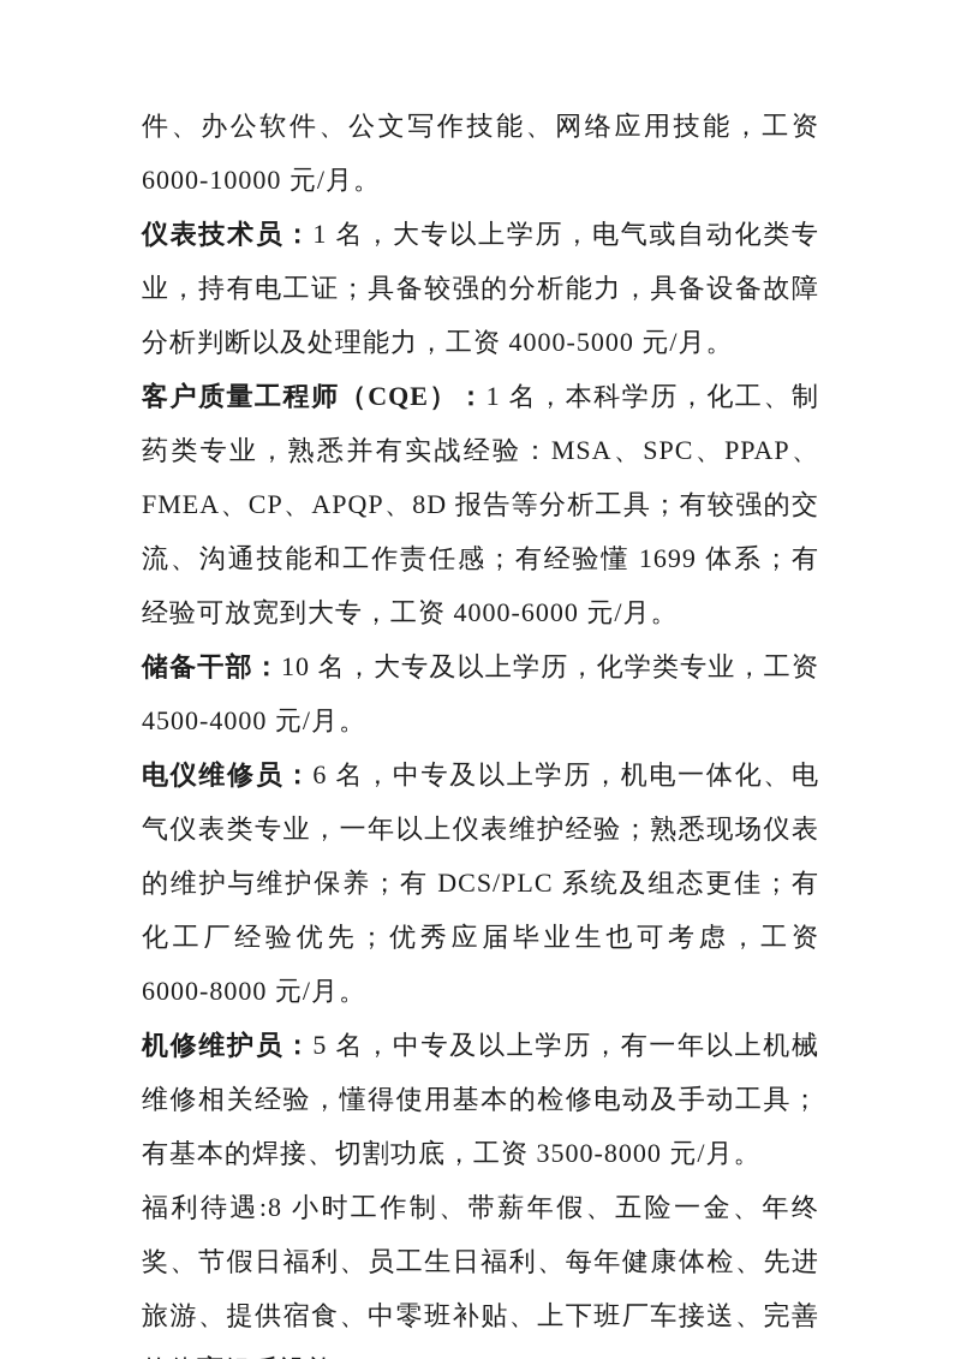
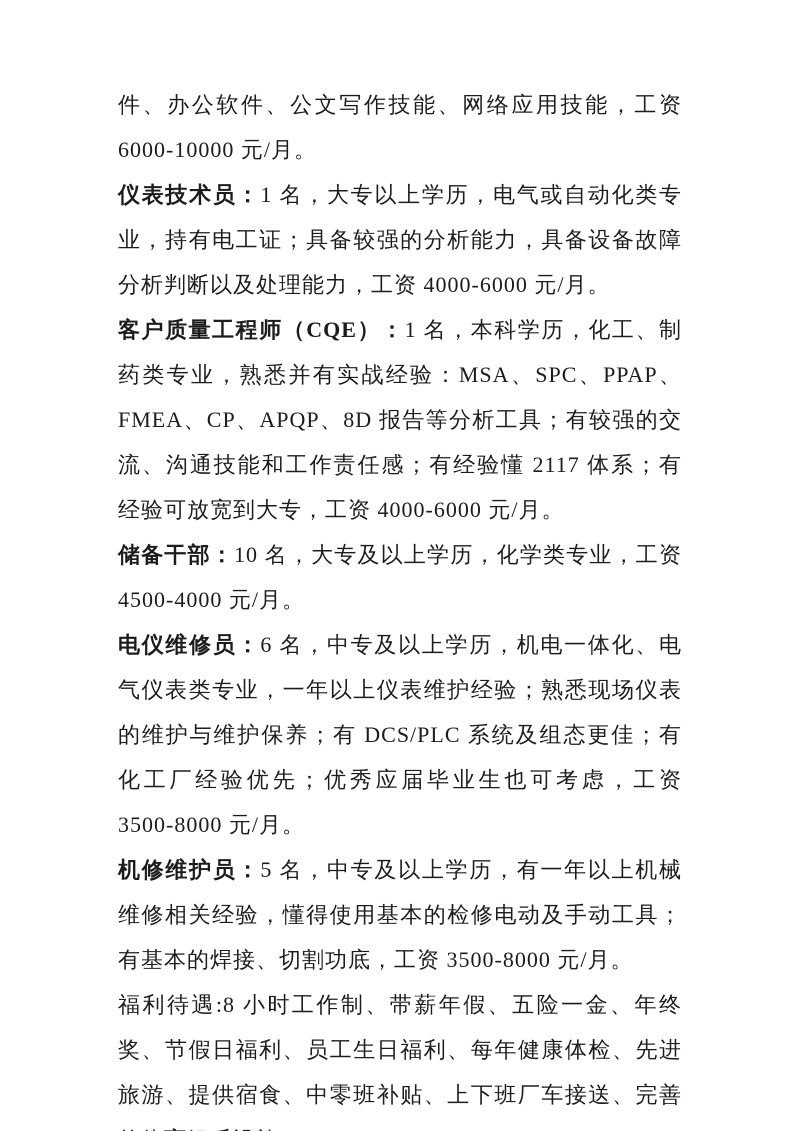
  件、办公软件、公文写作技能、网络应用技能，工资 6000-10000 元/月。
- 仪表技术员：1 名，大专以上学历，电气或自动化类专业，持有电工证；具备较强的分析能力，具备设备故障分析判断以及处理能力，工资 4000-5000 元/月。
+ 仪表技术员：1 名，大专以上学历，电气或自动化类专业，持有电工证；具备较强的分析能力，具备设备故障分析判断以及处理能力，工资 4000-6000 元/月。
- 客户质量工程师（CQE）：1 名，本科学历，化工、制药类专业，熟悉并有实战经验：MSA、SPC、PPAP、FMEA、CP、APQP、8D 报告等分析工具；有较强的交流、沟通技能和工作责任感；有经验懂 1699 体系；有经验可放宽到大专，工资 4000-6000 元/月。
+ 客户质量工程师（CQE）：1 名，本科学历，化工、制药类专业，熟悉并有实战经验：MSA、SPC、PPAP、FMEA、CP、APQP、8D 报告等分析工具；有较强的交流、沟通技能和工作责任感；有经验懂 2117 体系；有经验可放宽到大专，工资 4000-6000 元/月。
  储备干部：10 名，大专及以上学历，化学类专业，工资 4500-4000 元/月。
- 电仪维修员：6 名，中专及以上学历，机电一体化、电气仪表类专业，一年以上仪表维护经验；熟悉现场仪表的维护与维护保养；有 DCS/PLC 系统及组态更佳；有化工厂经验优先；优秀应届毕业生也可考虑，工资 6000-8000 元/月。
+ 电仪维修员：6 名，中专及以上学历，机电一体化、电气仪表类专业，一年以上仪表维护经验；熟悉现场仪表的维护与维护保养；有 DCS/PLC 系统及组态更佳；有化工厂经验优先；优秀应届毕业生也可考虑，工资 3500-8000 元/月。
  机修维护员：5 名，中专及以上学历，有一年以上机械维修相关经验，懂得使用基本的检修电动及手动工具；有基本的焊接、切割功底，工资 3500-8000 元/月。
  福利待遇:8 小时工作制、带薪年假、五险一金、年终奖、节假日福利、员工生日福利、每年健康体检、先进旅游、提供宿食、中零班补贴、上下班厂车接送、完善
